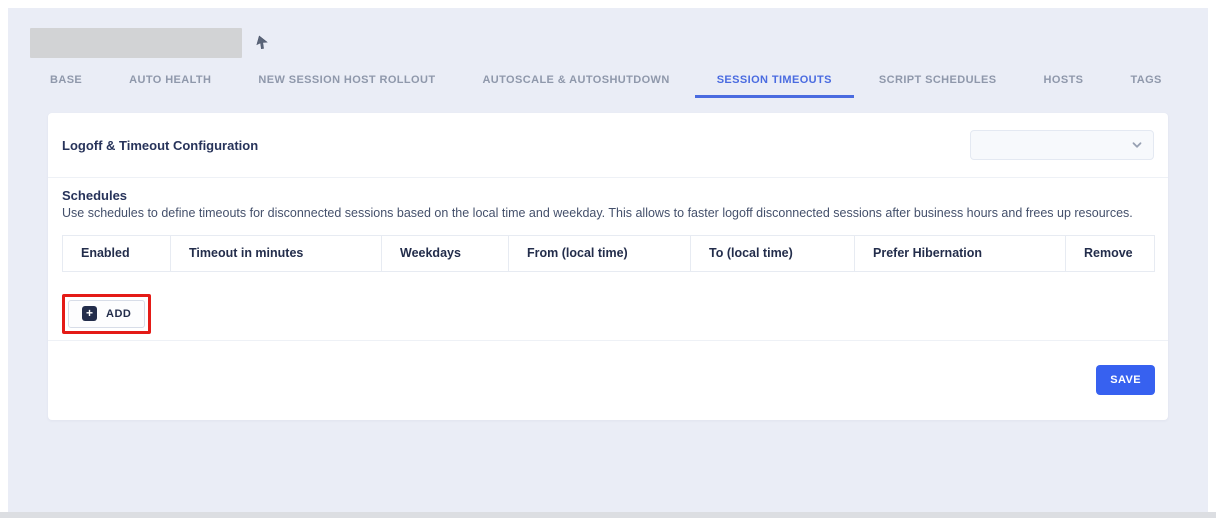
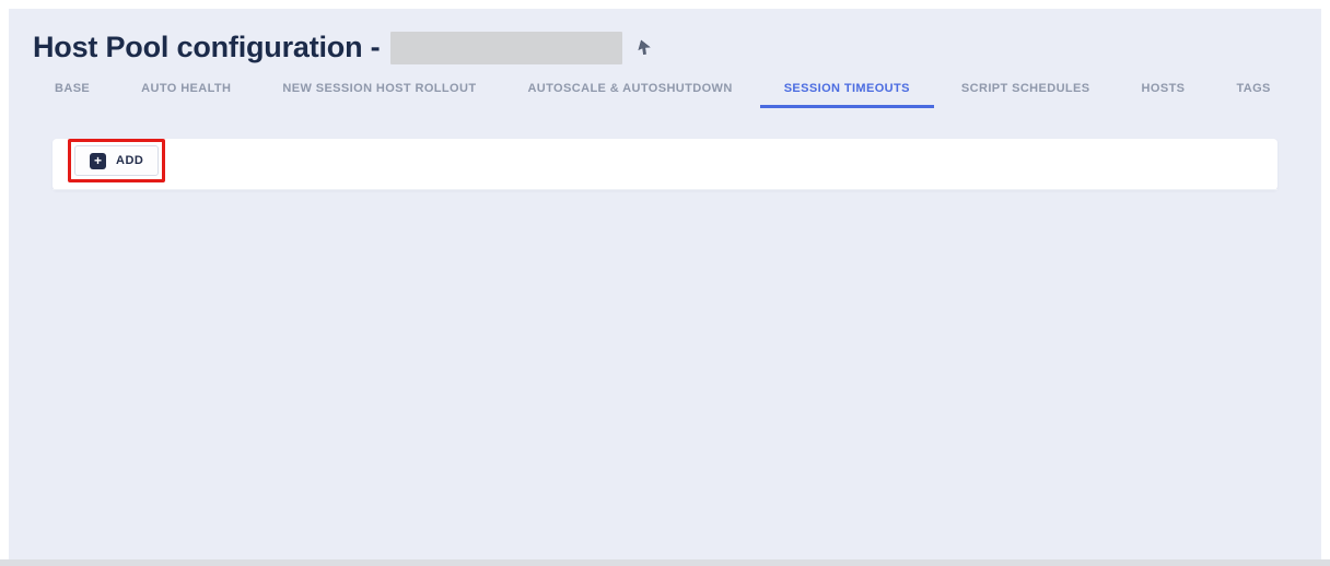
+ Host Pool configuration -
  BASE
  AUTO HEALTH
  NEW SESSION HOST ROLLOUT
  AUTOSCALE & AUTOSHUTDOWN
  SESSION TIMEOUTS
  SCRIPT SCHEDULES
  HOSTS
  TAGS
- Logoff & Timeout Configuration
- Schedules
- Use schedules to define timeouts for disconnected sessions based on the local time and weekday. This allows to faster logoff disconnected sessions after business hours and frees up resources.
- Enabled	Timeout in minutes	Weekdays	From (local time)	To (local time)	Prefer Hibernation	Remove
  ADD
- SAVE
